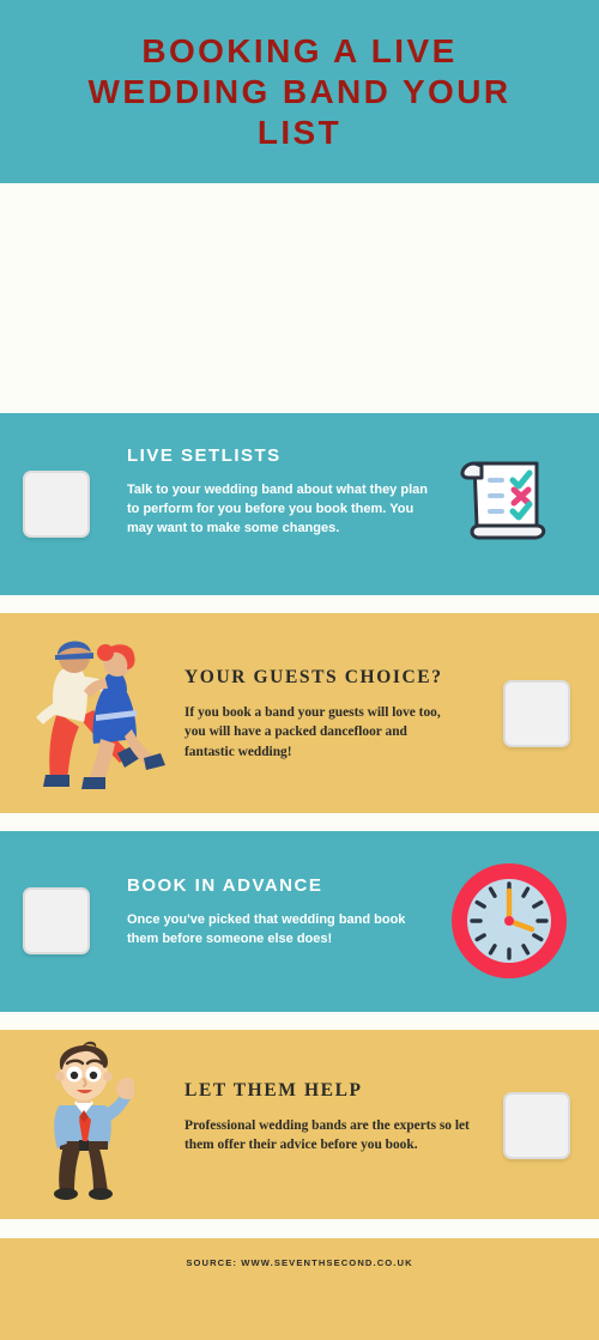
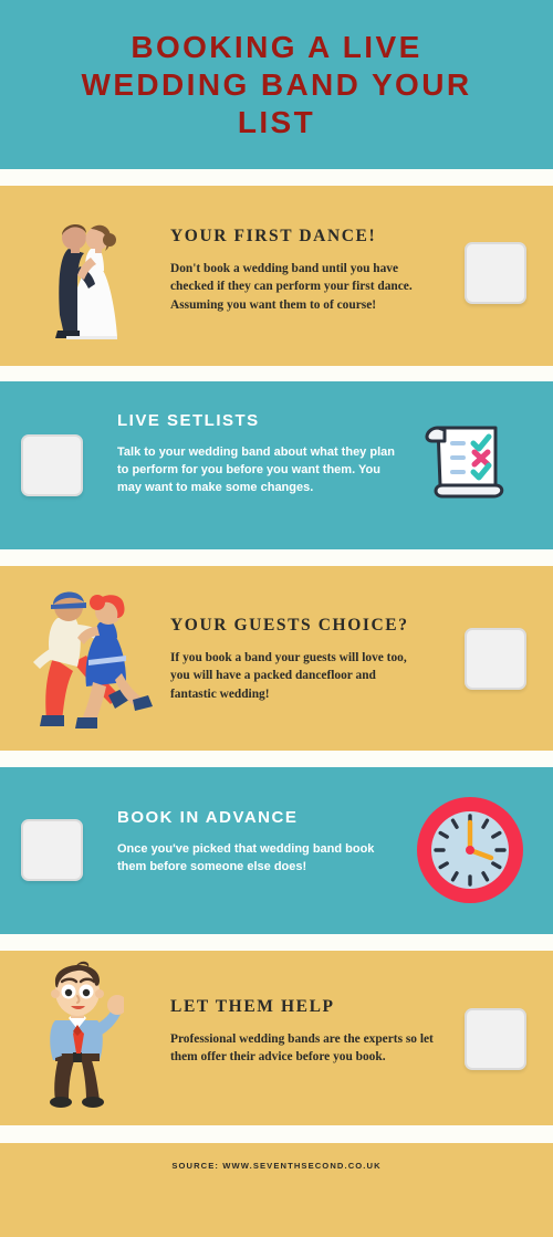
  BOOKING A LIVE WEDDING BAND YOUR LIST
+ YOUR FIRST DANCE!
+ Don't book a wedding band until you have checked if they can perform your first dance. Assuming you want them to of course!
  LIVE SETLISTS
- Talk to your wedding band about what they plan to perform for you before you book them. You may want to make some changes.
+ Talk to your wedding band about what they plan to perform for you before you want them. You may want to make some changes.
  YOUR GUESTS CHOICE?
  If you book a band your guests will love too, you will have a packed dancefloor and fantastic wedding!
  BOOK IN ADVANCE
  Once you've picked that wedding band book them before someone else does!
  LET THEM HELP
  Professional wedding bands are the experts so let them offer their advice before you book.
  SOURCE: WWW.SEVENTHSECOND.CO.UK
